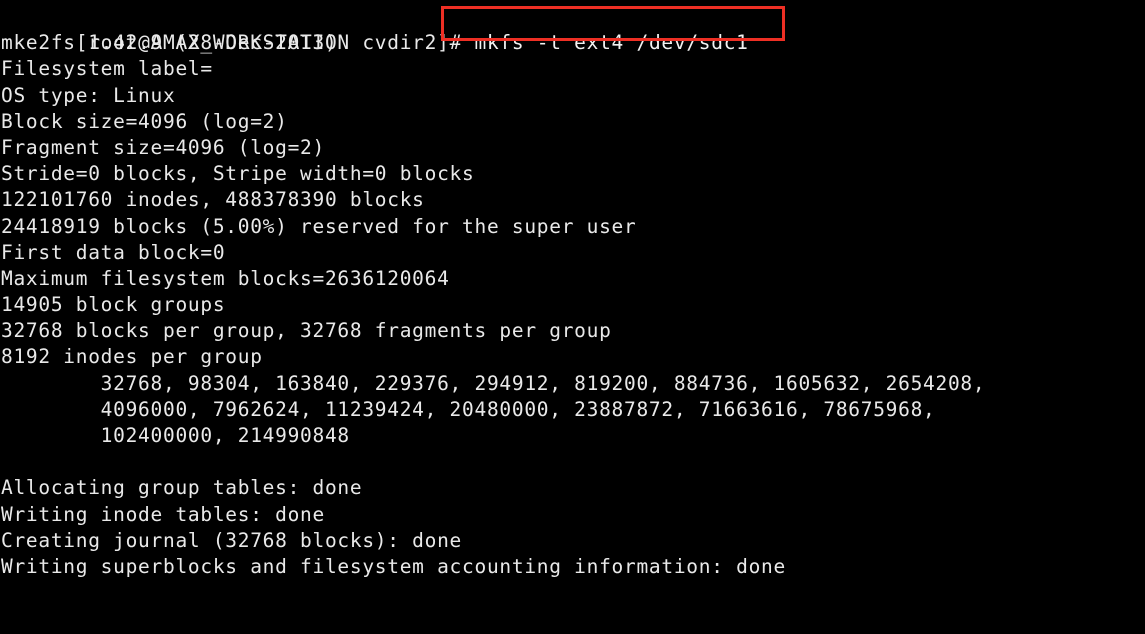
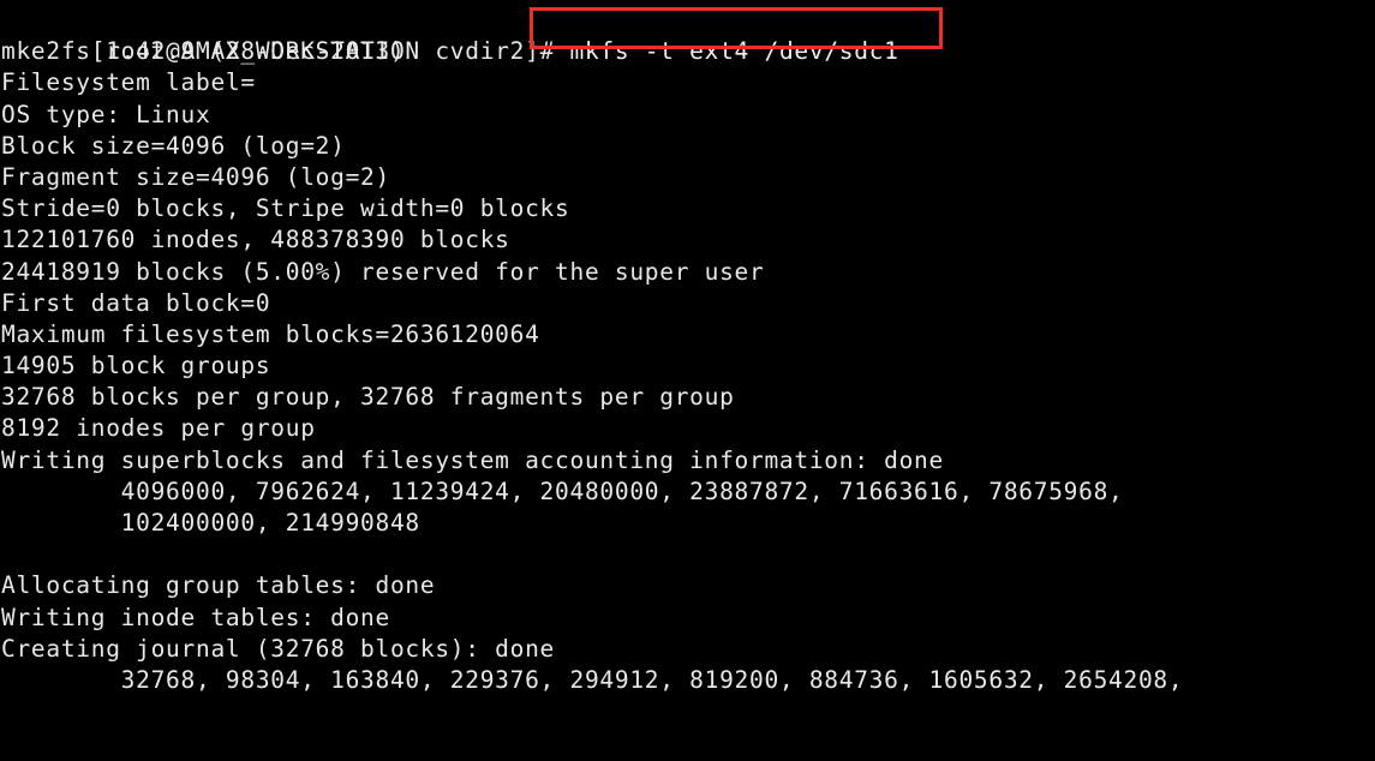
  [root@AMAX_WORKSTATION cvdir2]# mkfs -t ext4 /dev/sdc1
  mke2fs 1.42.9 (28-Dec-2013)
  Filesystem label=
  OS type: Linux
  Block size=4096 (log=2)
  Fragment size=4096 (log=2)
  Stride=0 blocks, Stripe width=0 blocks
  122101760 inodes, 488378390 blocks
  24418919 blocks (5.00%) reserved for the super user
  First data block=0
  Maximum filesystem blocks=2636120064
  14905 block groups
  32768 blocks per group, 32768 fragments per group
  8192 inodes per group
- 32768, 98304, 163840, 229376, 294912, 819200, 884736, 1605632, 2654208,
+ Writing superblocks and filesystem accounting information: done
  4096000, 7962624, 11239424, 20480000, 23887872, 71663616, 78675968,
  102400000, 214990848
  Allocating group tables: done
  Writing inode tables: done
  Creating journal (32768 blocks): done
- Writing superblocks and filesystem accounting information: done
+ 32768, 98304, 163840, 229376, 294912, 819200, 884736, 1605632, 2654208,
